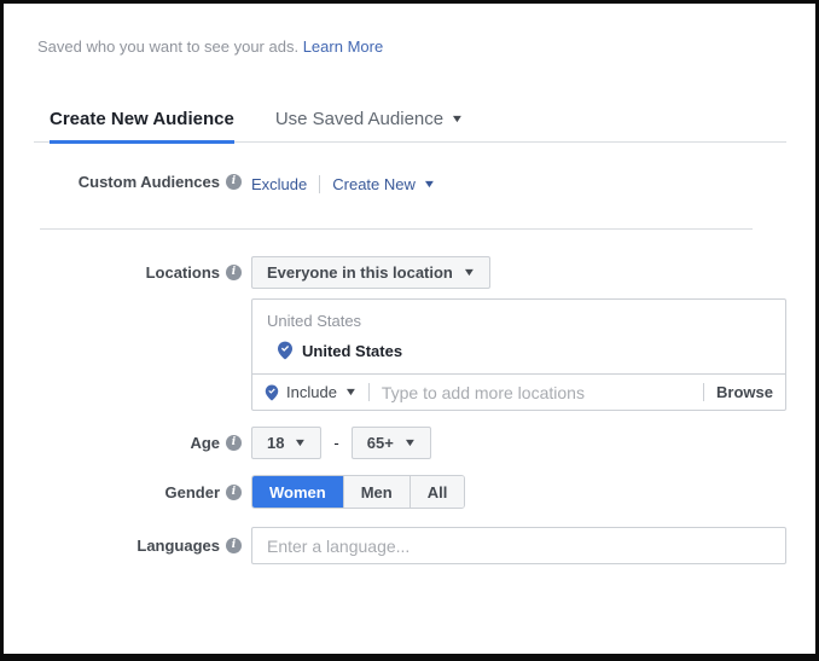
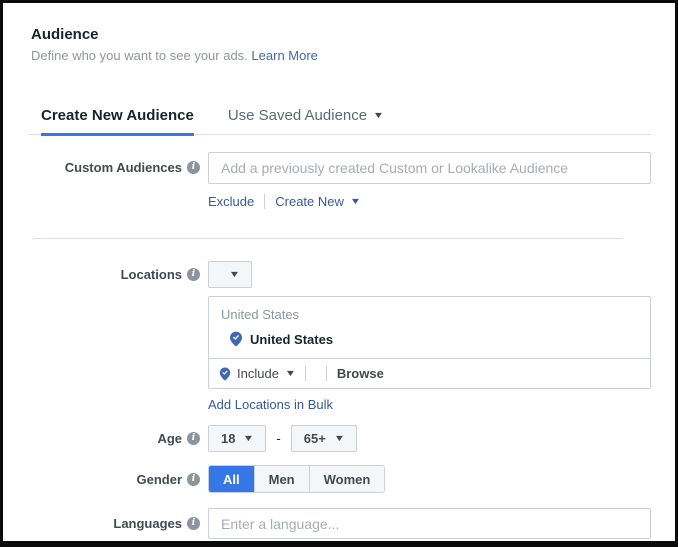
+ Audience
- Saved who you want to see your ads. Learn More
+ Define who you want to see your ads. Learn More
  Create New Audience
  Use Saved Audience
  ▼
  Custom Audiences
  i
+ Add a previously created Custom or Lookalike Audience
  Exclude
  Create New
  ▼
  Locations
  i
- Everyone in this location
  ▼
  United States
  United States
  Include
  ▼
- Type to add more locations
  Browse
+ Add Locations in Bulk
  Age
  i
  18
  ▼
  -
  65+
  ▼
  Gender
  i
- Women
+ All
  Men
- All
+ Women
  Languages
  i
  Enter a language...
